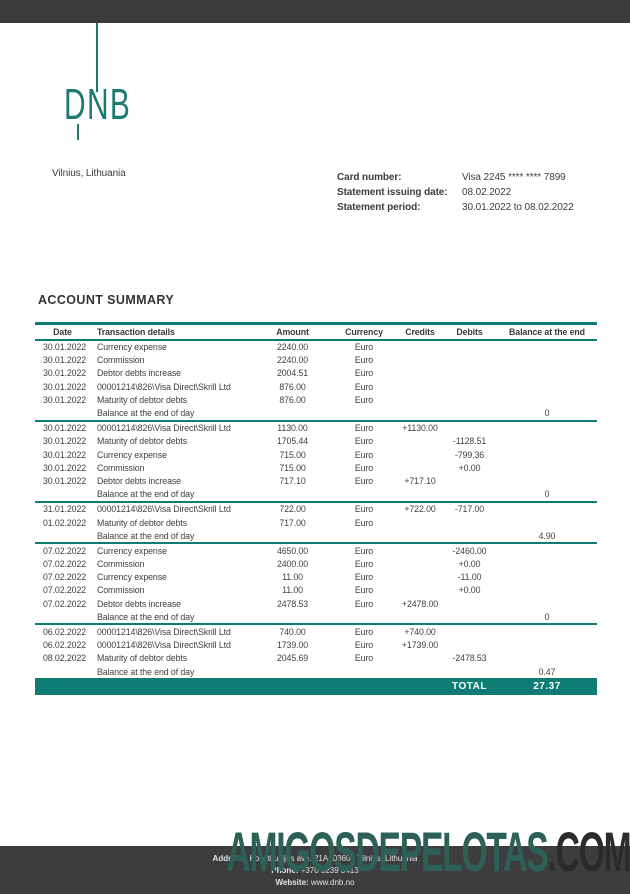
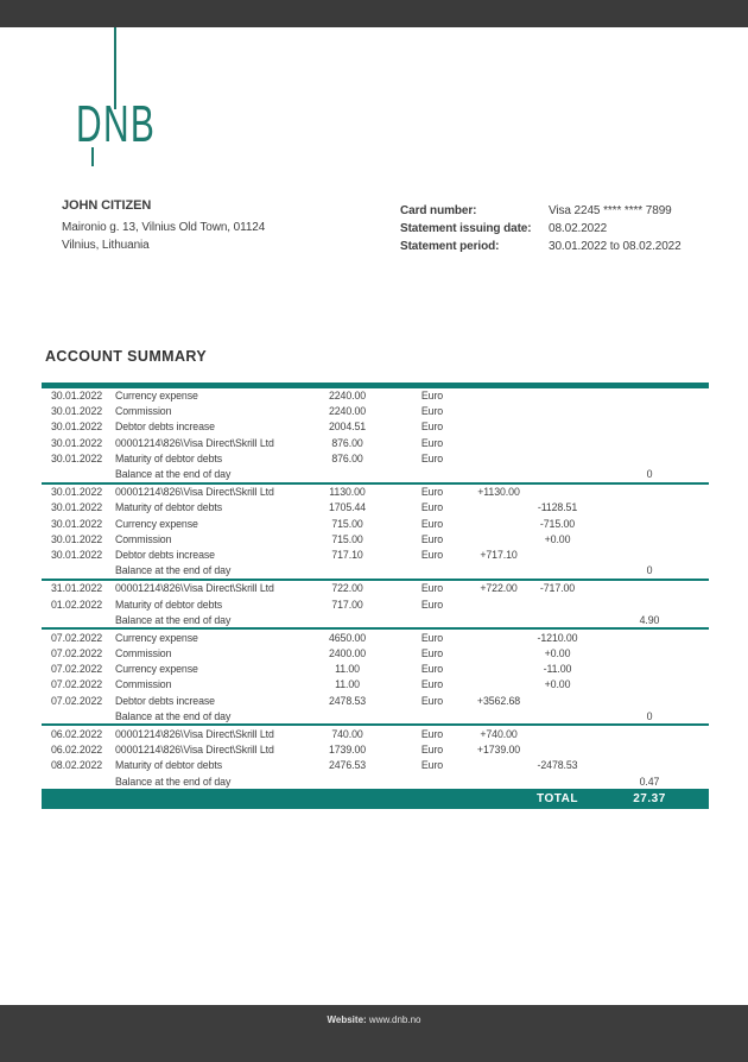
  DNB
+ JOHN CITIZEN
+ Maironio g. 13, Vilnius Old Town, 01124
  Vilnius, Lithuania
  Card number:
  Visa 2245 **** **** 7899
  Statement issuing date:
  08.02.2022
  Statement period:
  30.01.2022 to 08.02.2022
  ACCOUNT SUMMARY
- Date
- Transaction details
- Amount
- Currency
- Credits
- Debits
- Balance at the end
  30.01.2022
  Currency expense
  2240.00
  Euro
  30.01.2022
  Commission
  2240.00
  Euro
  30.01.2022
  Debtor debts increase
  2004.51
  Euro
  30.01.2022
  00001214\826\Visa Direct\Skrill Ltd
  876.00
  Euro
  30.01.2022
  Maturity of debtor debts
  876.00
  Euro
  Balance at the end of day
  0
  30.01.2022
  00001214\826\Visa Direct\Skrill Ltd
  1130.00
  Euro
  +1130.00
  30.01.2022
  Maturity of debtor debts
  1705.44
  Euro
  -1128.51
  30.01.2022
  Currency expense
  715.00
  Euro
- -799.36
+ -715.00
  30.01.2022
  Commission
  715.00
  Euro
  +0.00
  30.01.2022
  Debtor debts increase
  717.10
  Euro
  +717.10
  Balance at the end of day
  0
  31.01.2022
  00001214\826\Visa Direct\Skrill Ltd
  722.00
  Euro
  +722.00
  -717.00
  01.02.2022
  Maturity of debtor debts
  717.00
  Euro
  Balance at the end of day
  4.90
  07.02.2022
  Currency expense
  4650.00
  Euro
- -2460.00
+ -1210.00
  07.02.2022
  Commission
  2400.00
  Euro
  +0.00
  07.02.2022
  Currency expense
  11.00
  Euro
  -11.00
  07.02.2022
  Commission
  11.00
  Euro
  +0.00
  07.02.2022
  Debtor debts increase
  2478.53
  Euro
- +2478.00
+ +3562.68
  Balance at the end of day
  0
  06.02.2022
  00001214\826\Visa Direct\Skrill Ltd
  740.00
  Euro
  +740.00
  06.02.2022
  00001214\826\Visa Direct\Skrill Ltd
  1739.00
  Euro
  +1739.00
  08.02.2022
  Maturity of debtor debts
- 2045.69
+ 2476.53
  Euro
  -2478.53
  Balance at the end of day
  0.47
  TOTAL
  27.37
- AMIGOSDEPELOTAS.COM
- Address: Konstitucijos ave. 21A, 03601 Vilnius, Lithuania
- Phone: +370 5239 3413
  Website: www.dnb.no
